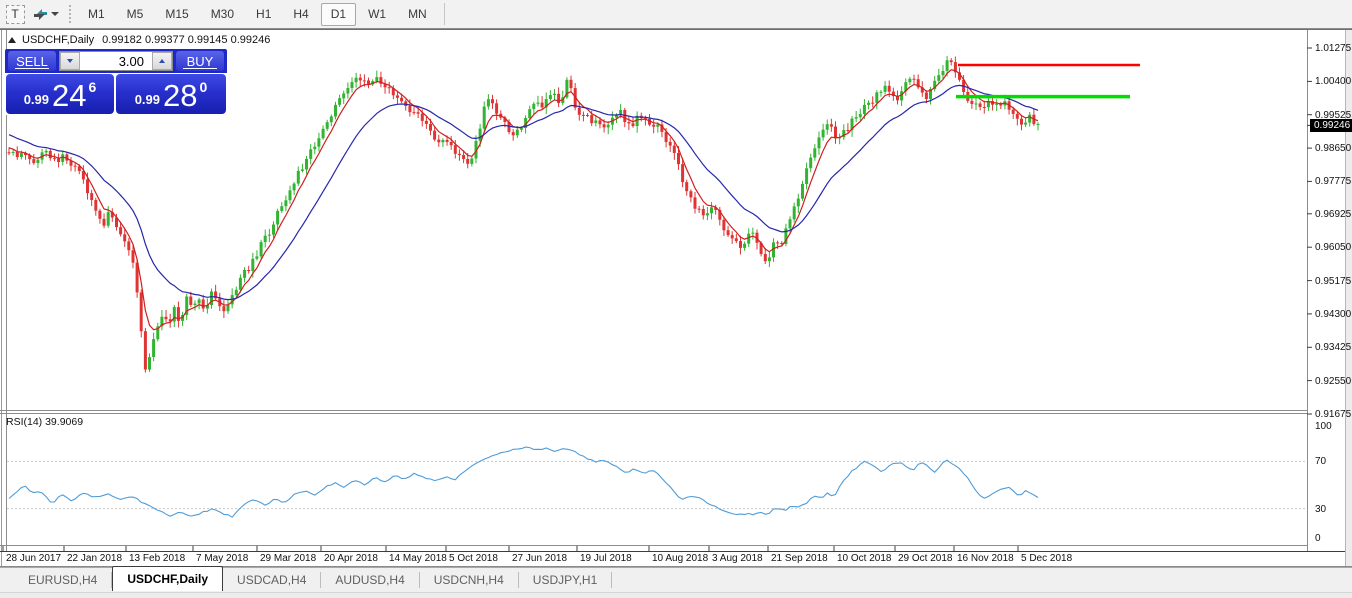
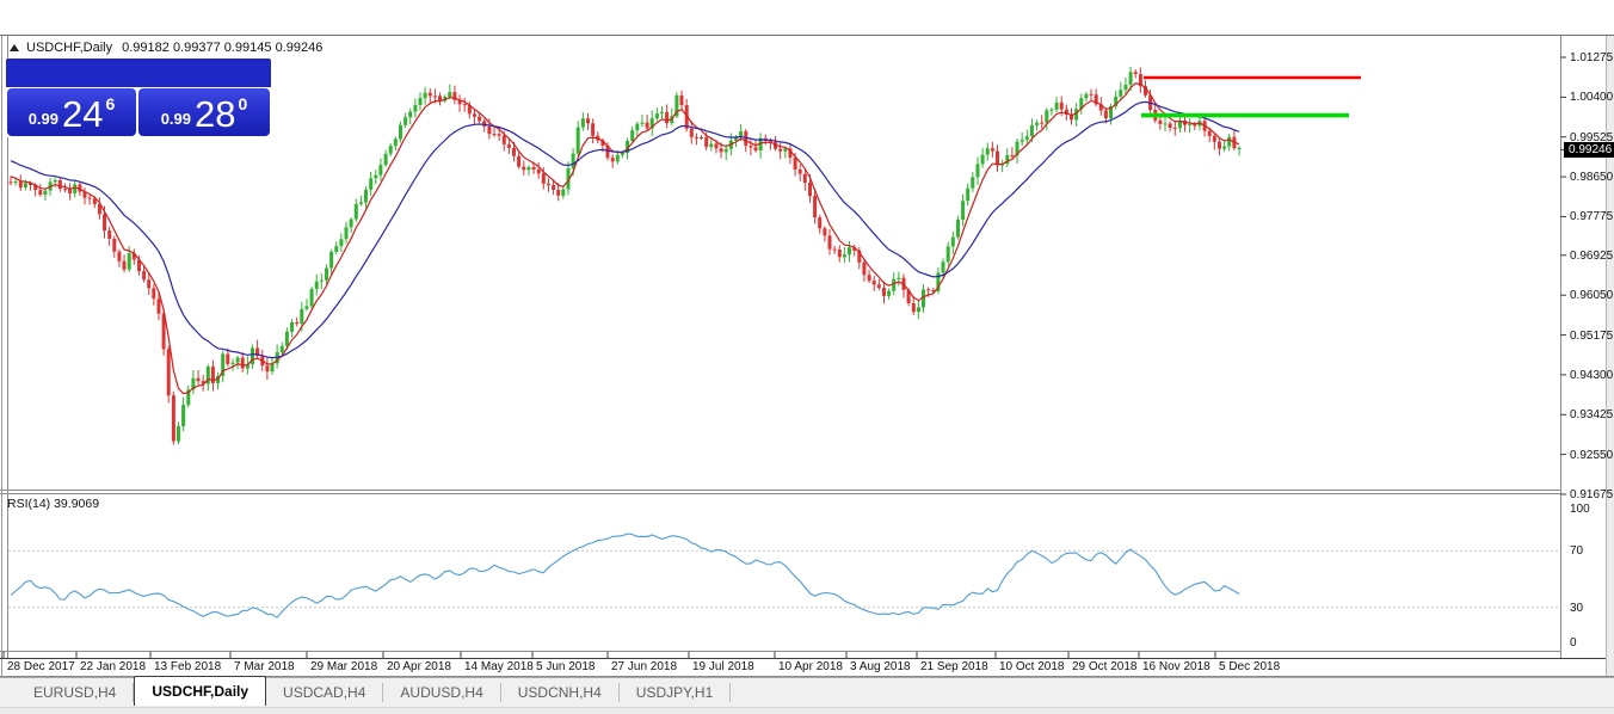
- T
- M1
- M5
- M15
- M30
- H1
- H4
- D1
- W1
- MN
  USDCHF,Daily
  0.99182 0.99377 0.99145 0.99246
- SELL
- 3.00
- BUY
  0.99
  24
  6
  0.99
  28
  0
  RSI(14) 39.9069
  0.99246
  1.01275
  1.00400
  0.99525
  0.98650
  0.97775
  0.96925
  0.96050
  0.95175
  0.94300
  0.93425
  0.92550
  0.91675
  100
  70
  30
  0
- 28 Jun 2017
+ 28 Dec 2017
  22 Jan 2018
  13 Feb 2018
- 7 May 2018
+ 7 Mar 2018
  29 Mar 2018
  20 Apr 2018
  14 May 2018
- 5 Oct 2018
+ 5 Jun 2018
  27 Jun 2018
  19 Jul 2018
- 10 Aug 2018
+ 10 Apr 2018
  3 Aug 2018
  21 Sep 2018
  10 Oct 2018
  29 Oct 2018
  16 Nov 2018
  5 Dec 2018
  EURUSD,H4
  USDCHF,Daily
  USDCAD,H4
  AUDUSD,H4
  USDCNH,H4
  USDJPY,H1
